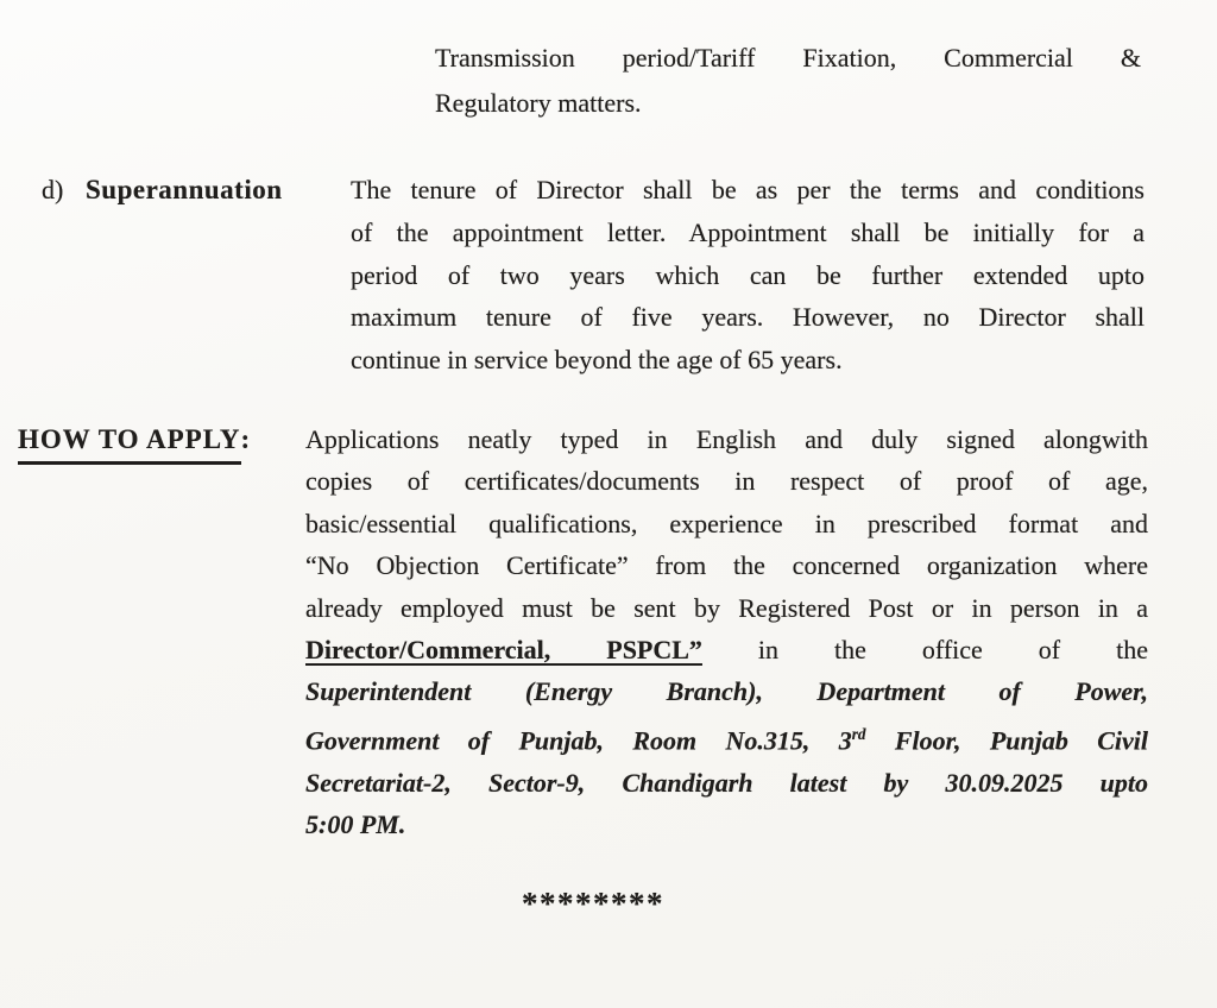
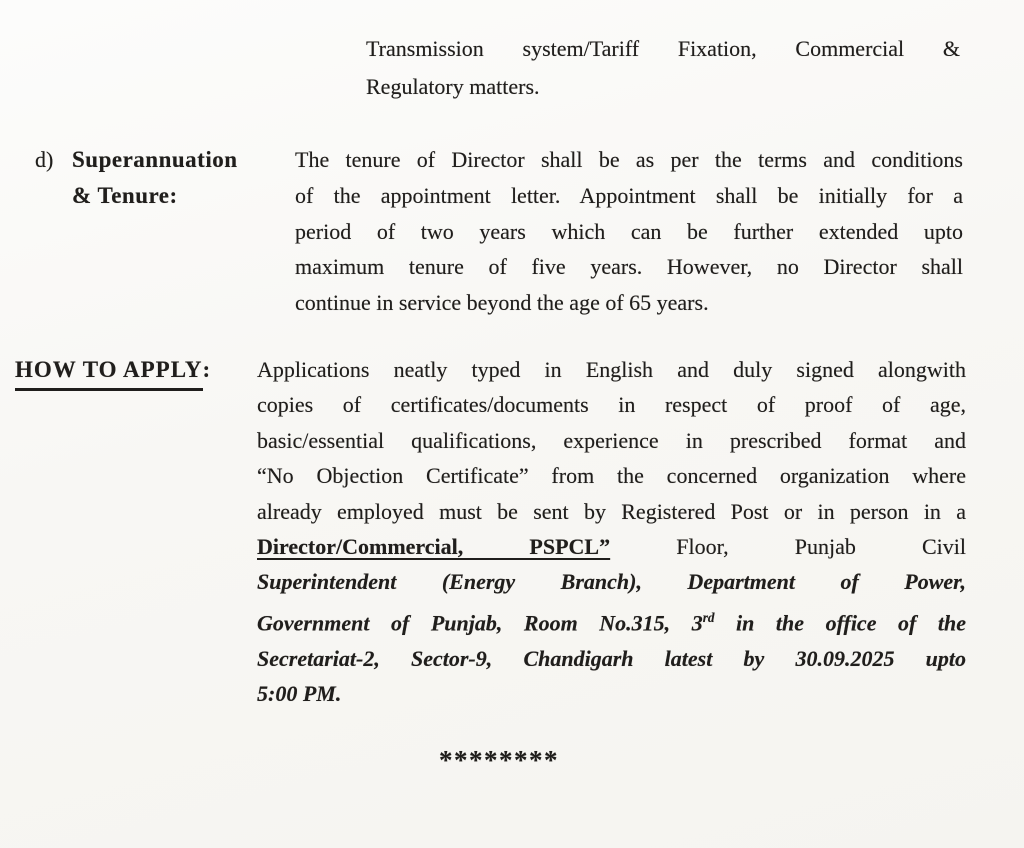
- Transmission period/Tariff Fixation, Commercial &
+ Transmission system/Tariff Fixation, Commercial &
  Regulatory matters.
  d)
  Superannuation
+ & Tenure:
  The tenure of Director shall be as per the terms and conditions
  of the appointment letter. Appointment shall be initially for a
  period of two years which can be further extended upto
  maximum tenure of five years. However, no Director shall
  continue in service beyond the age of 65 years.
  HOW TO APPLY:
  Applications neatly typed in English and duly signed alongwith
  copies of certificates/documents in respect of proof of age,
  basic/essential qualifications, experience in prescribed format and
  “No Objection Certificate” from the concerned organization where
  already employed must be sent by Registered Post or in person in a
- Director/Commercial, PSPCL” in the office of the
+ Director/Commercial, PSPCL” Floor, Punjab Civil
  Superintendent (Energy Branch), Department of Power,
- Government of Punjab, Room No.315, 3rd Floor, Punjab Civil
+ Government of Punjab, Room No.315, 3rd in the office of the
  Secretariat-2, Sector-9, Chandigarh latest by 30.09.2025 upto
  5:00 PM.
  ********
